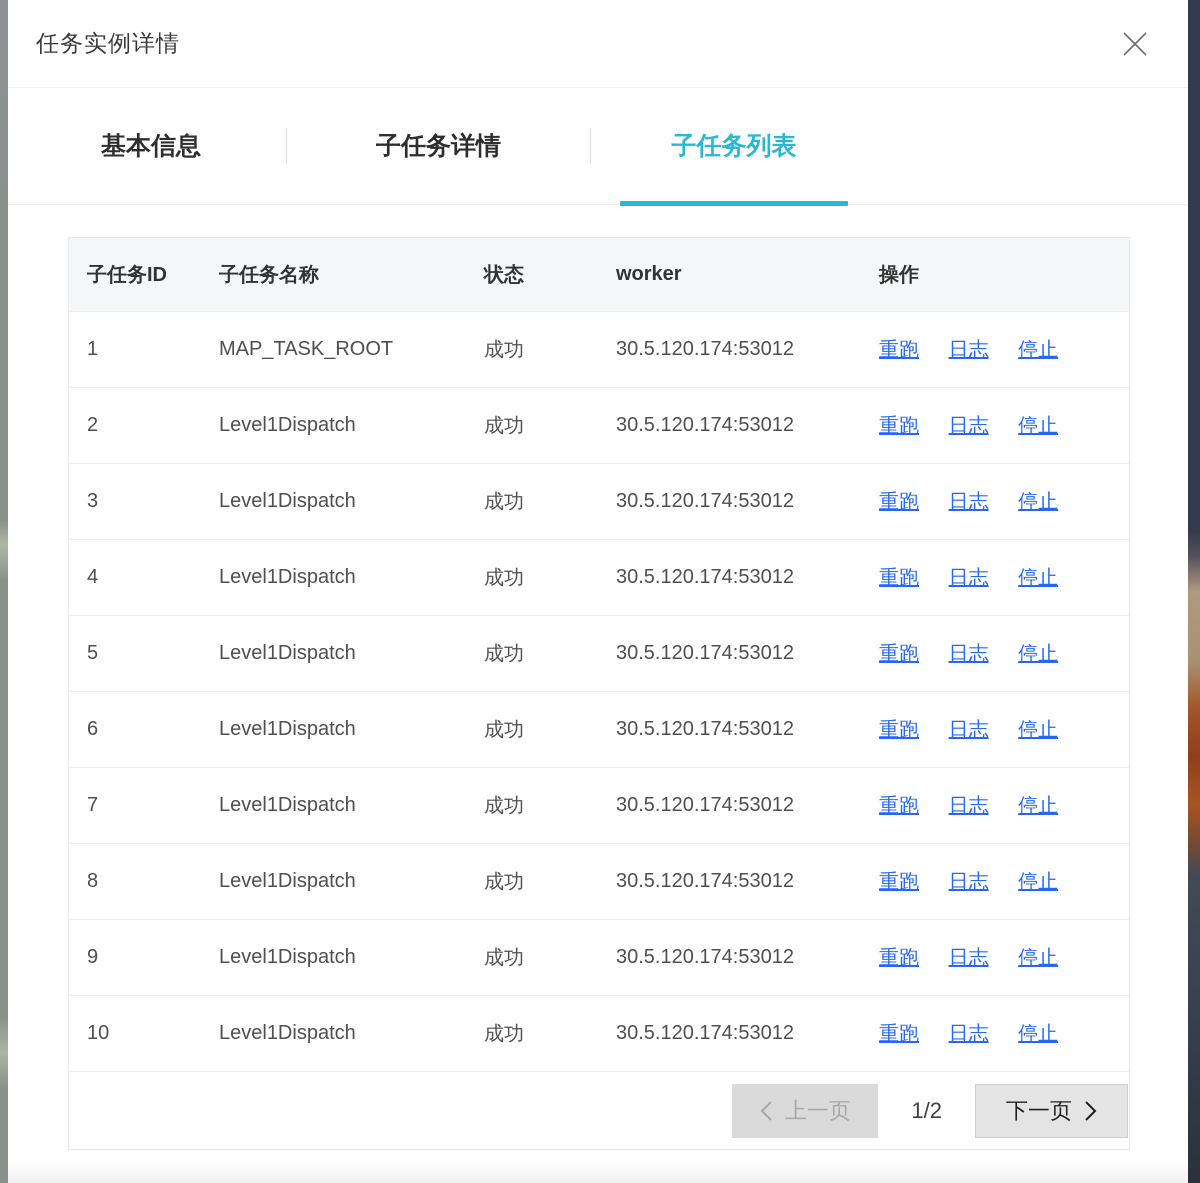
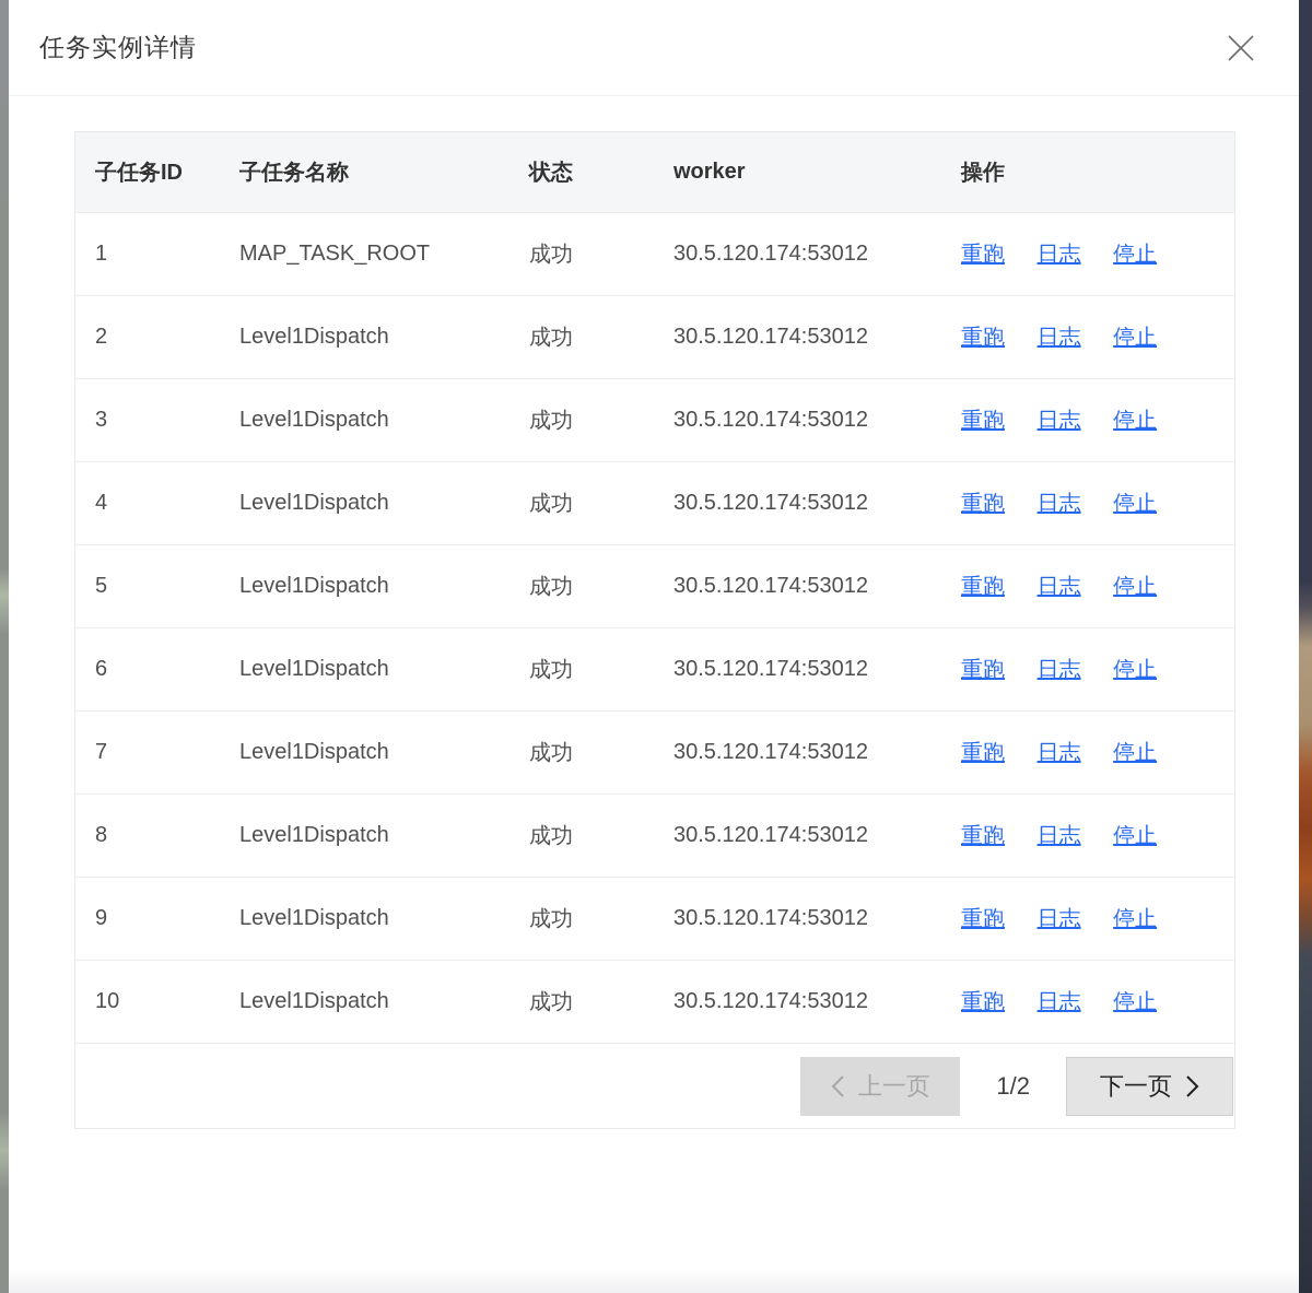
  任务实例详情
- 基本信息
- 子任务详情
- 子任务列表
  子任务ID
  子任务名称
  状态
  worker
  操作
  1
  MAP_TASK_ROOT
  成功
  30.5.120.174:53012
  重跑 日志 停止
  2
  Level1Dispatch
  成功
  30.5.120.174:53012
  重跑 日志 停止
  3
  Level1Dispatch
  成功
  30.5.120.174:53012
  重跑 日志 停止
  4
  Level1Dispatch
  成功
  30.5.120.174:53012
  重跑 日志 停止
  5
  Level1Dispatch
  成功
  30.5.120.174:53012
  重跑 日志 停止
  6
  Level1Dispatch
  成功
  30.5.120.174:53012
  重跑 日志 停止
  7
  Level1Dispatch
  成功
  30.5.120.174:53012
  重跑 日志 停止
  8
  Level1Dispatch
  成功
  30.5.120.174:53012
  重跑 日志 停止
  9
  Level1Dispatch
  成功
  30.5.120.174:53012
  重跑 日志 停止
  10
  Level1Dispatch
  成功
  30.5.120.174:53012
  重跑 日志 停止
  上一页
  1/2
  下一页
